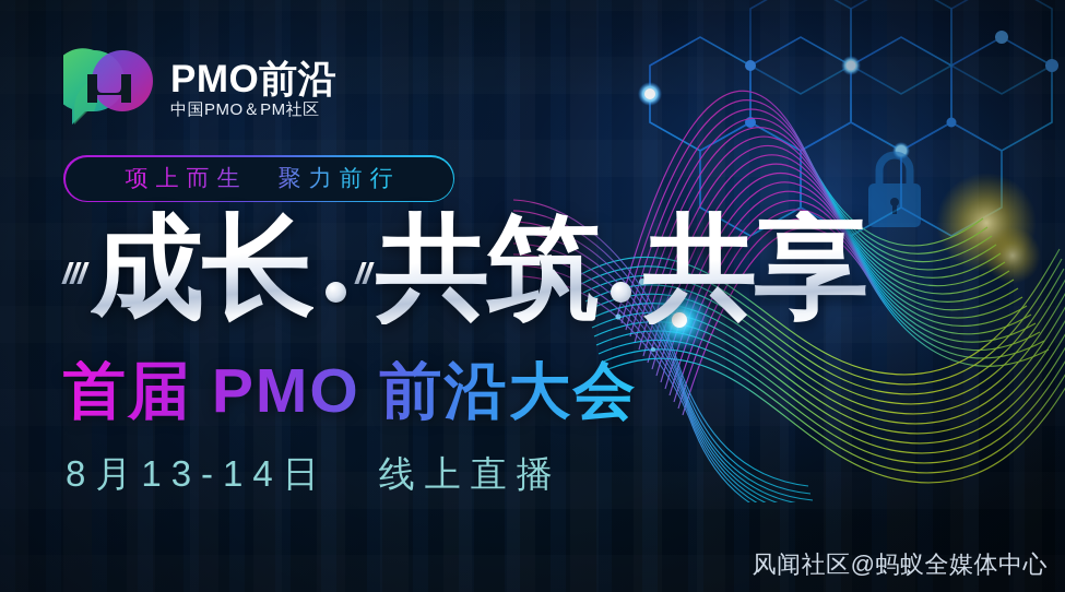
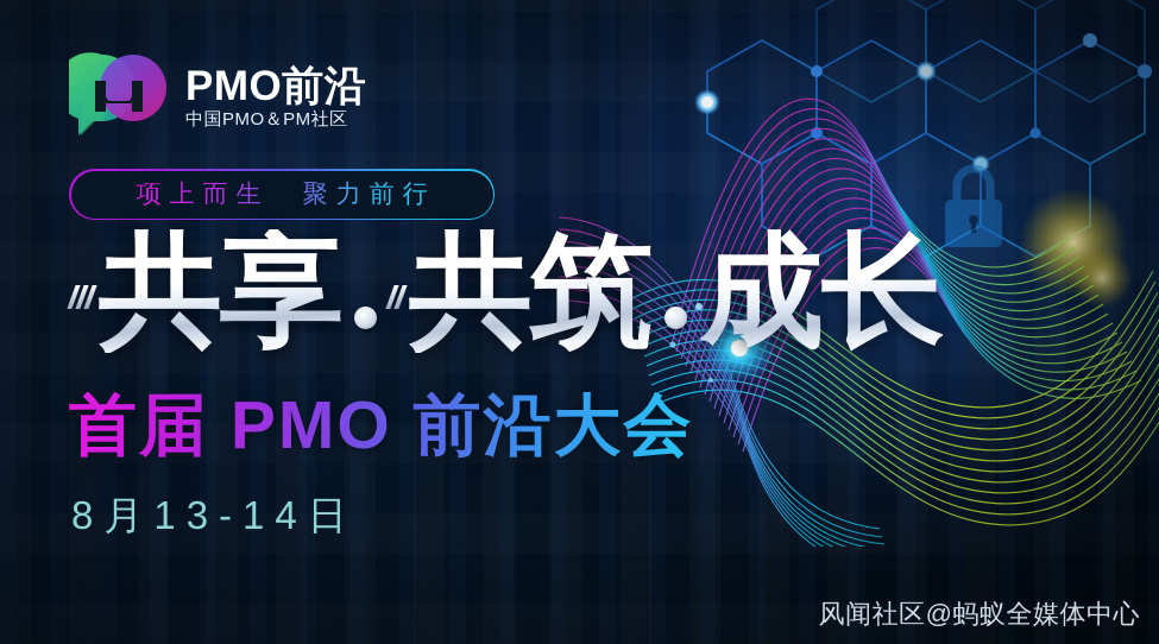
  PMO前沿
  中国PMO＆PM社区
  项上而生 聚力前行
- 成长
+ 共享
  共筑
- 共享
+ 成长
  首届 PMO 前沿大会
  8月13-14日
- 线上直播
  风闻社区@蚂蚁全媒体中心
